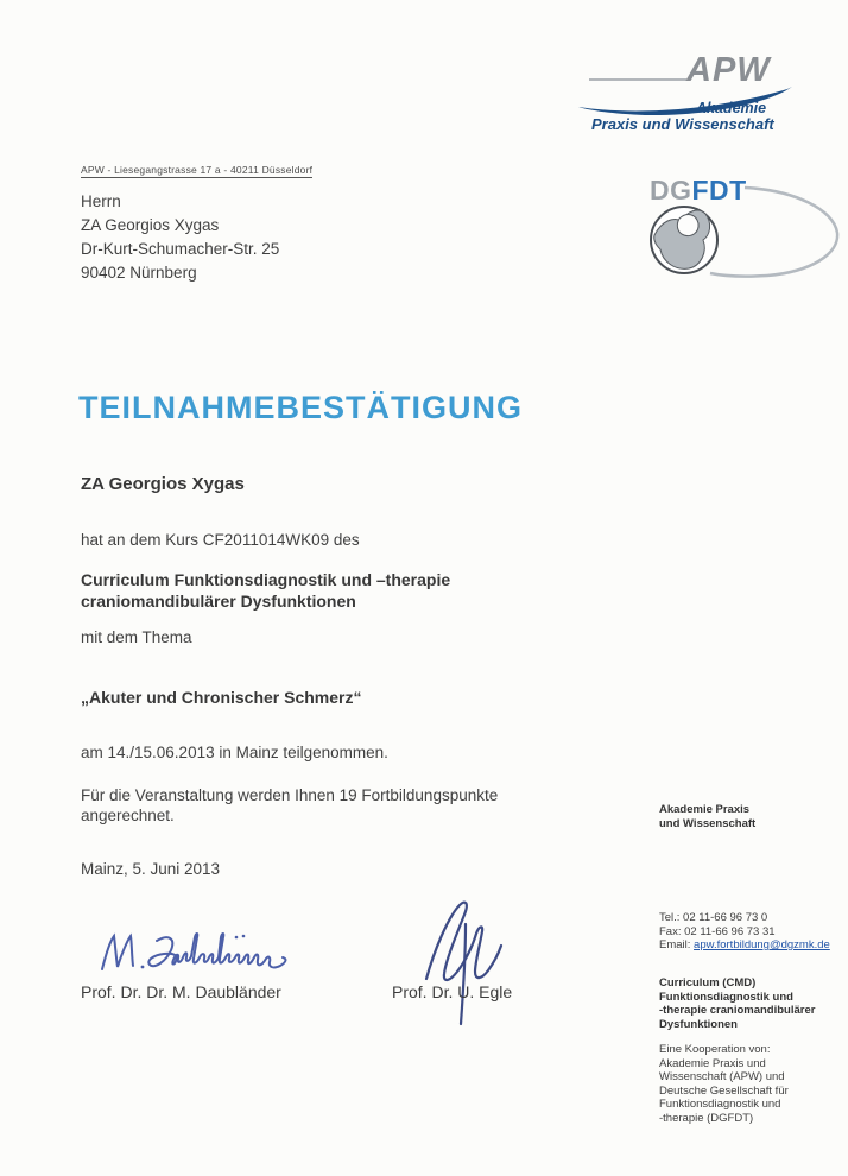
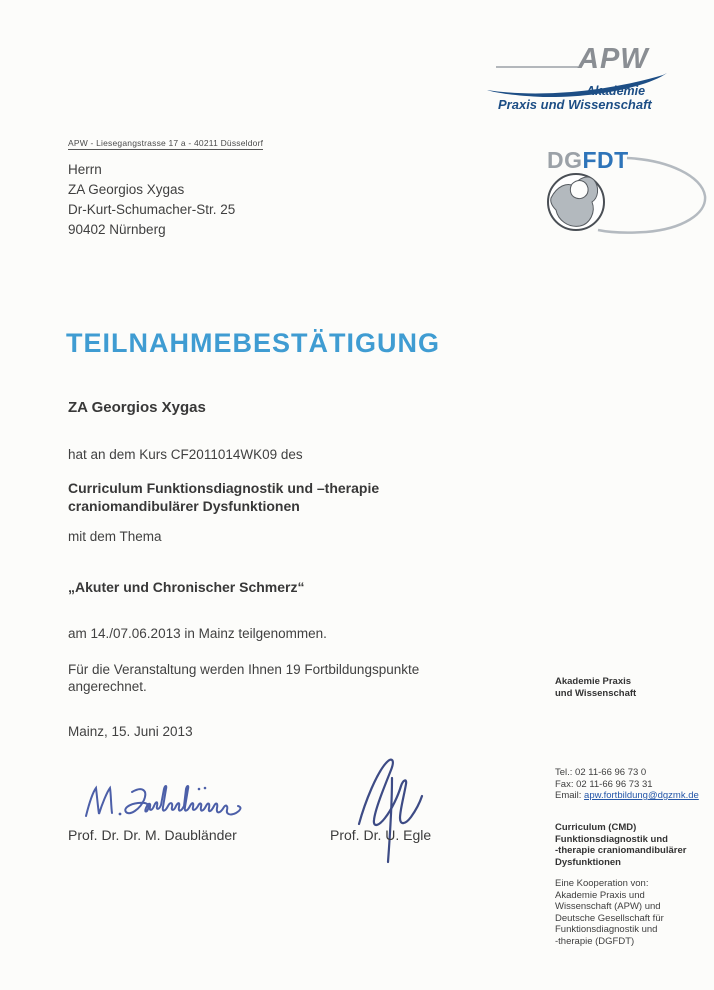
  APW
  Akademie
  Praxis und Wissenschaft
  DGFDT
  APW - Liesegangstrasse 17 a - 40211 Düsseldorf
  Herrn
  ZA Georgios Xygas
  Dr-Kurt-Schumacher-Str. 25
  90402 Nürnberg
  TEILNAHMEBESTÄTIGUNG
  ZA Georgios Xygas
  hat an dem Kurs CF2011014WK09 des
  Curriculum Funktionsdiagnostik und –therapie
  craniomandibulärer Dysfunktionen
  mit dem Thema
  „Akuter und Chronischer Schmerz“
- am 14./15.06.2013 in Mainz teilgenommen.
+ am 14./07.06.2013 in Mainz teilgenommen.
  Für die Veranstaltung werden Ihnen 19 Fortbildungspunkte
  angerechnet.
- Mainz, 5. Juni 2013
+ Mainz, 15. Juni 2013
  Prof. Dr. Dr. M. Daubländer
  Prof. Dr. U. Egle
  Akademie Praxis
  und Wissenschaft
  Tel.: 02 11-66 96 73 0
  Fax: 02 11-66 96 73 31
  Email: apw.fortbildung@dgzmk.de
  Curriculum (CMD)
  Funktionsdiagnostik und
  -therapie craniomandibulärer
  Dysfunktionen
  Eine Kooperation von:
  Akademie Praxis und
  Wissenschaft (APW) und
  Deutsche Gesellschaft für
  Funktionsdiagnostik und
  -therapie (DGFDT)
